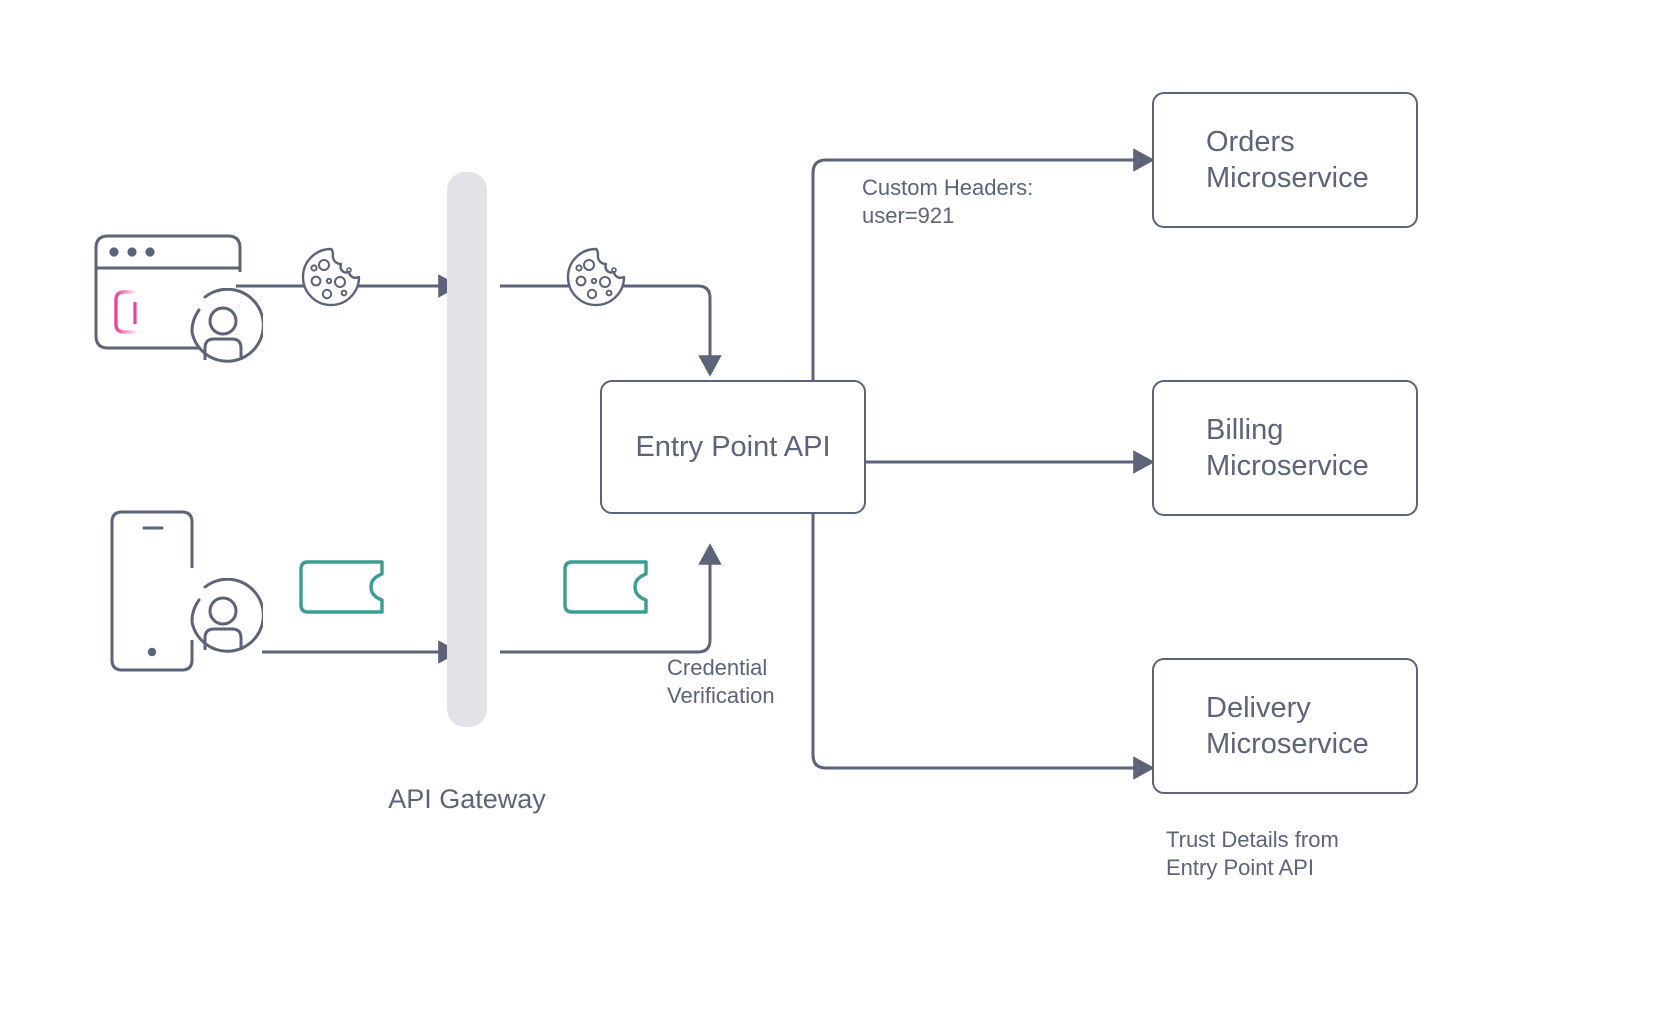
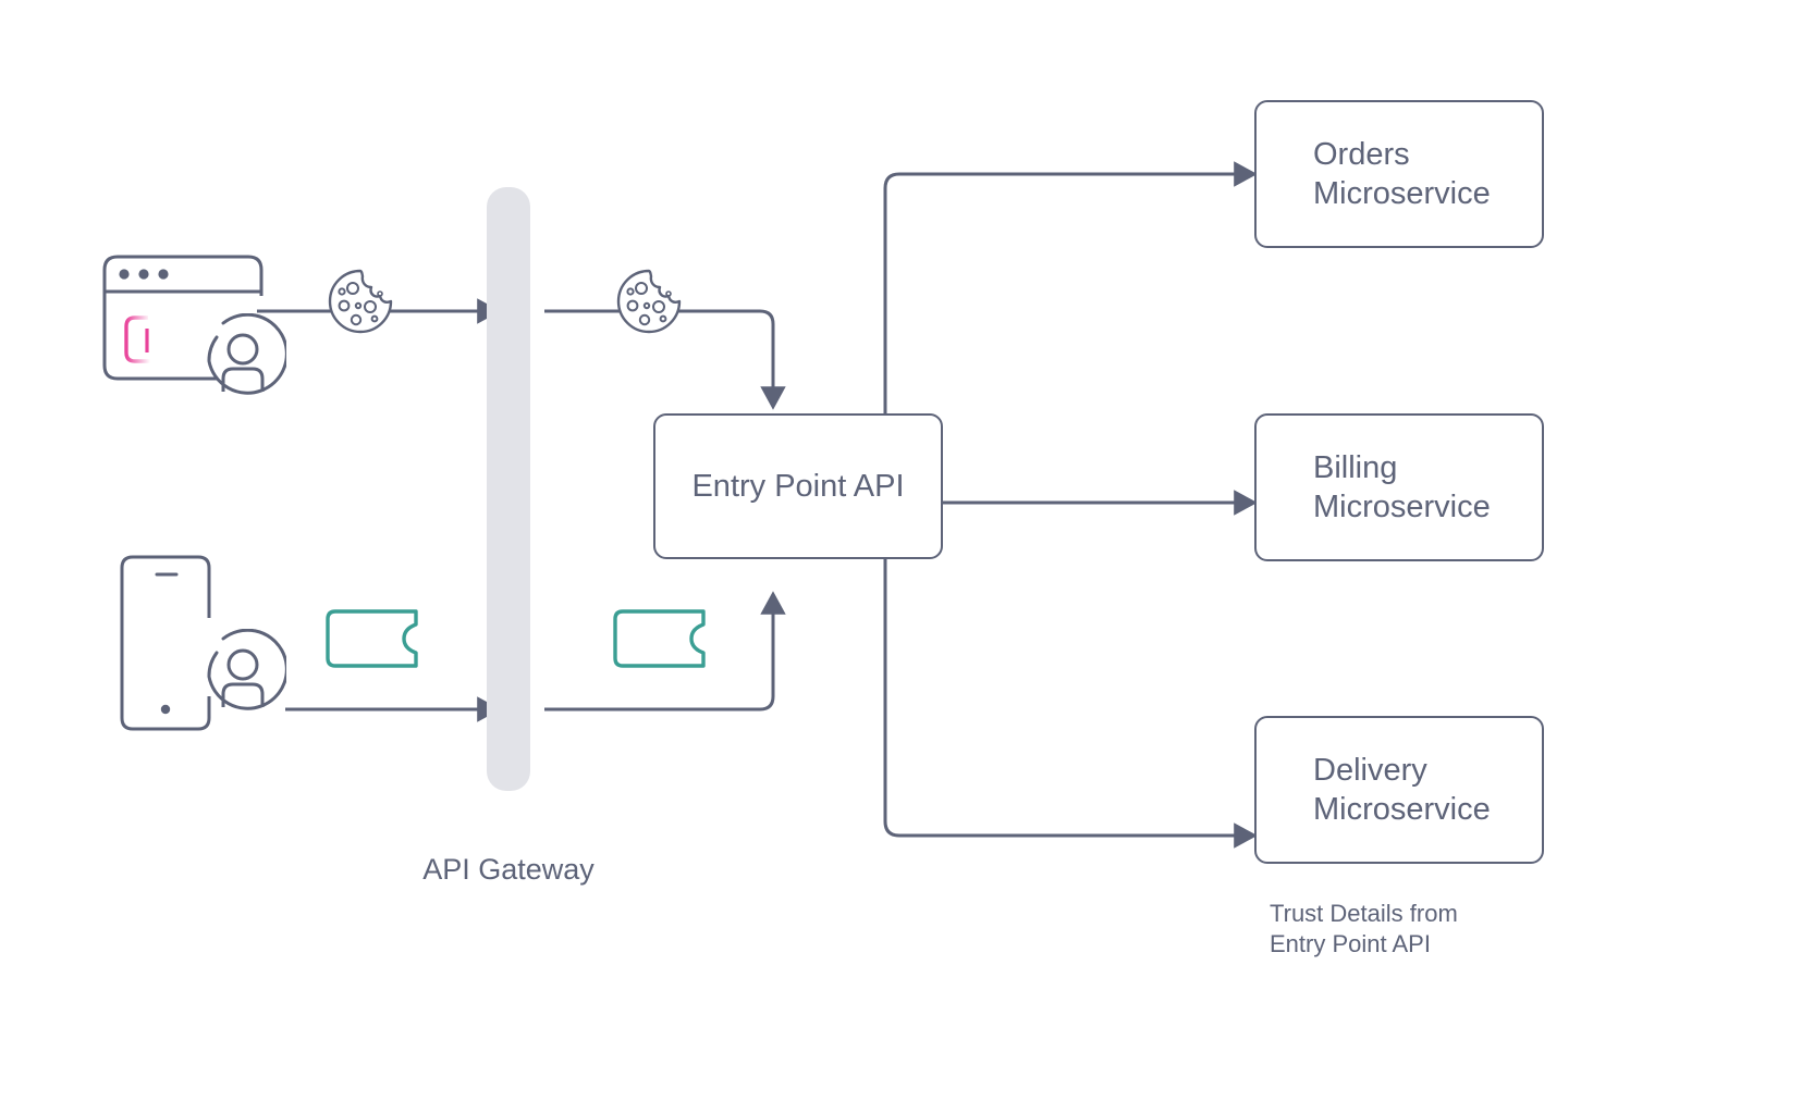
  API Gateway
  Entry Point API
  Orders
  Microservice
  Billing
  Microservice
  Delivery
  Microservice
- Custom Headers:
- user=921
- Credential
- Verification
  Trust Details from
  Entry Point API
